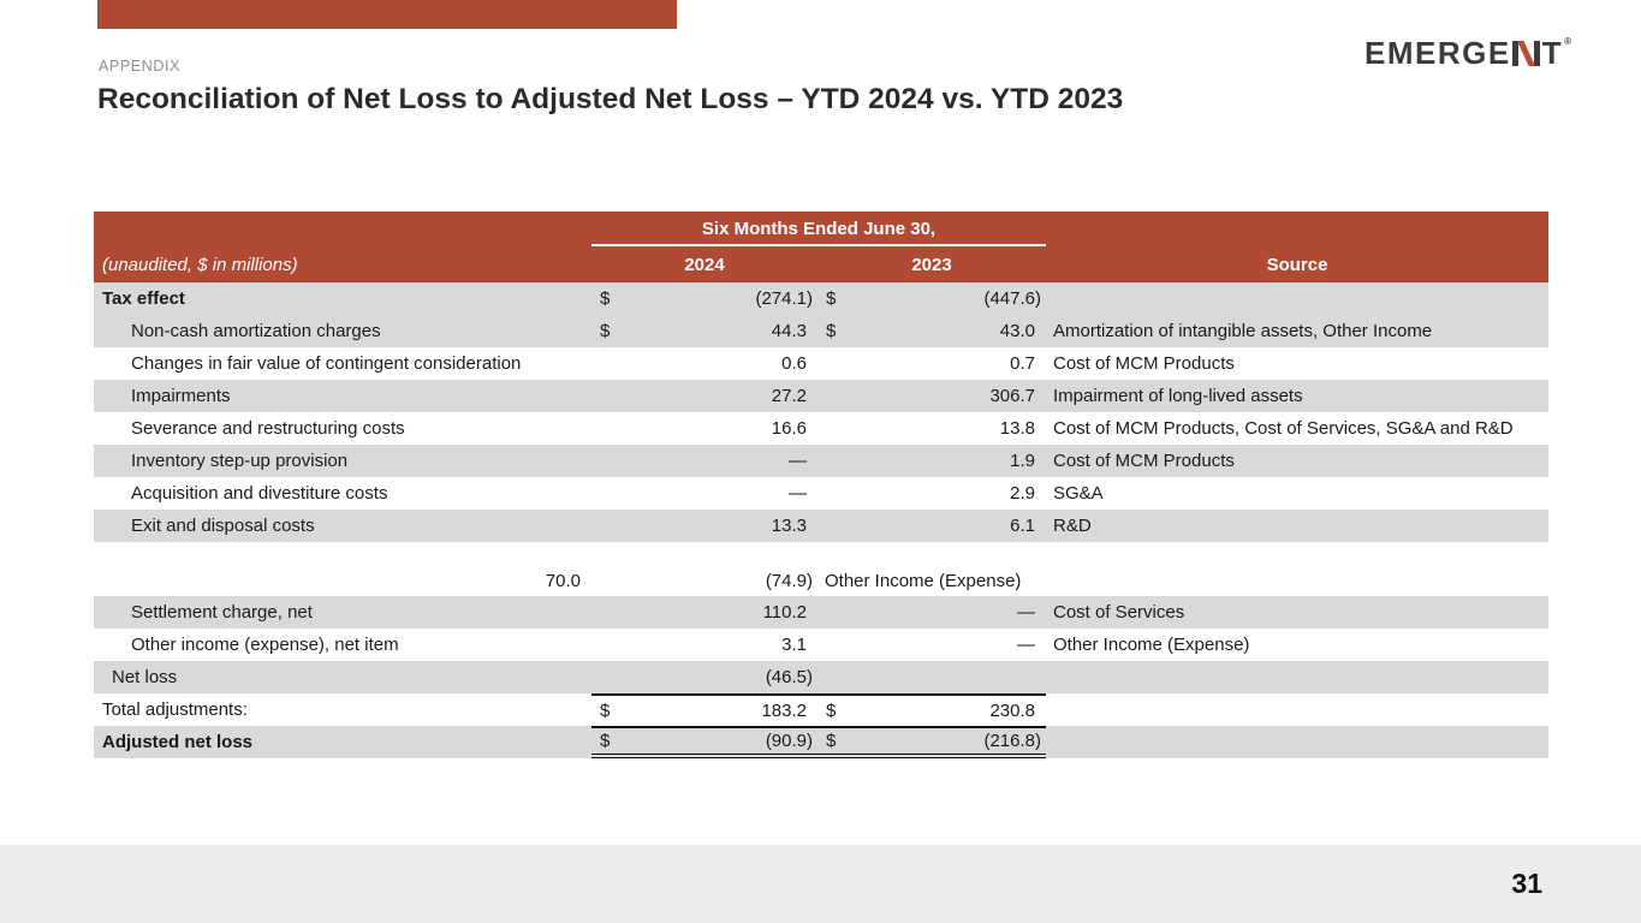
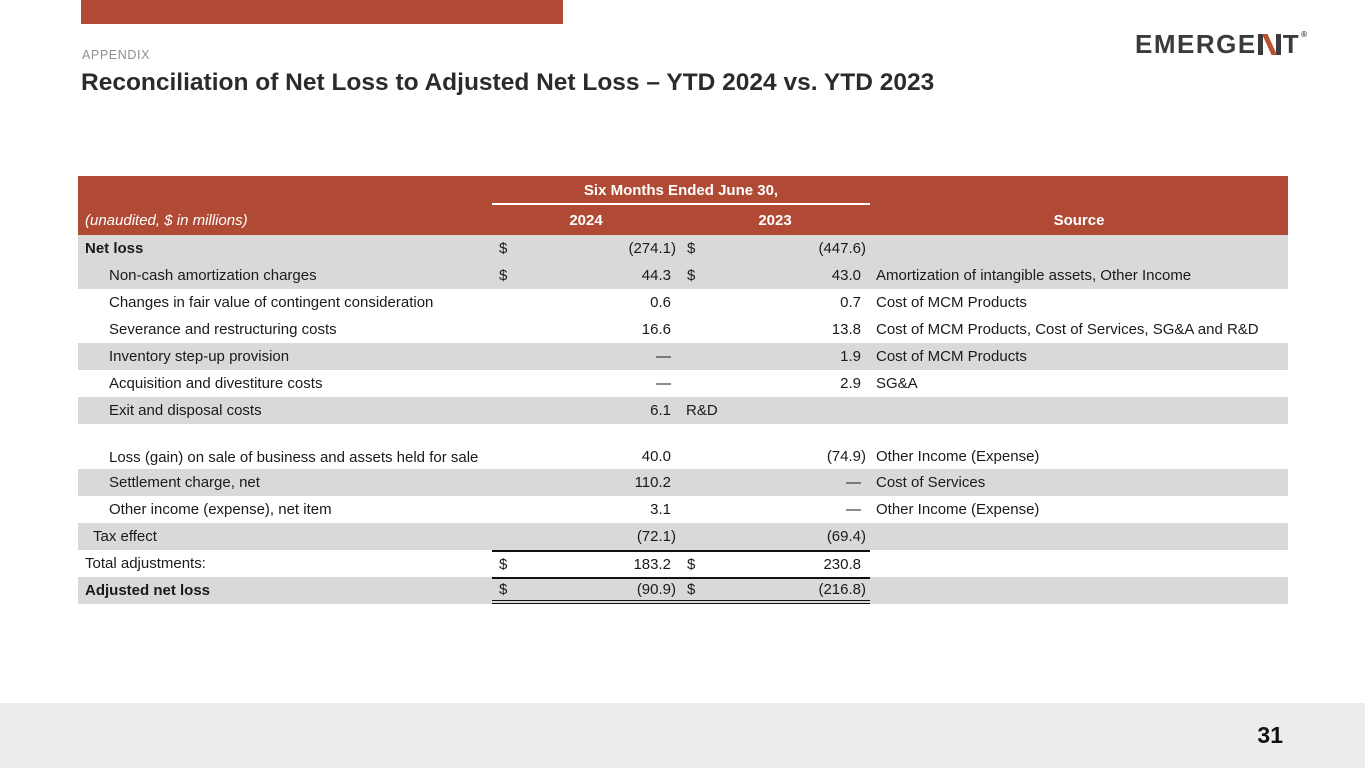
  EMERGE
  T
  ®
  APPENDIX
  Reconciliation of Net Loss to Adjusted Net Loss – YTD 2024 vs. YTD 2023
  Six Months Ended June 30,
  (unaudited, $ in millions)
  2024
  2023
  Source
- Tax effect
+ Net loss
  $
  (274.1)
  $
  (447.6)
  Non-cash amortization charges
  $
  44.3
  $
  43.0
  Amortization of intangible assets, Other Income
  Changes in fair value of contingent consideration
  0.6
  0.7
  Cost of MCM Products
- Impairments
- 27.2
- 306.7
- Impairment of long-lived assets
  Severance and restructuring costs
  16.6
  13.8
  Cost of MCM Products, Cost of Services, SG&A and R&D
  Inventory step-up provision
  —
  1.9
  Cost of MCM Products
  Acquisition and divestiture costs
  —
  2.9
  SG&A
  Exit and disposal costs
- 13.3
  6.1
  R&D
+ Loss (gain) on sale of business and assets held for sale
- 70.0
+ 40.0
  (74.9)
  Other Income (Expense)
  Settlement charge, net
  110.2
  —
  Cost of Services
  Other income (expense), net item
  3.1
  —
  Other Income (Expense)
- Net loss
+ Tax effect
- (46.5)
+ (72.1)
+ (69.4)
  Total adjustments:
  $
  183.2
  $
  230.8
  Adjusted net loss
  $
  (90.9)
  $
  (216.8)
  31
